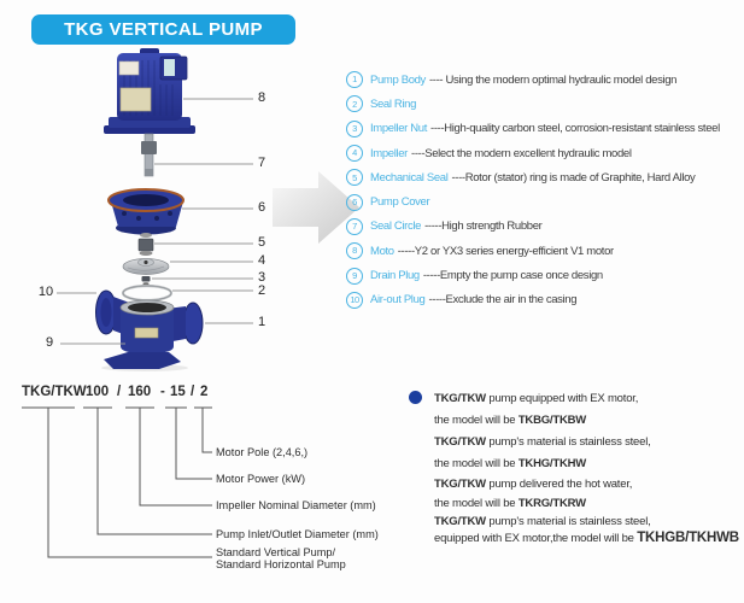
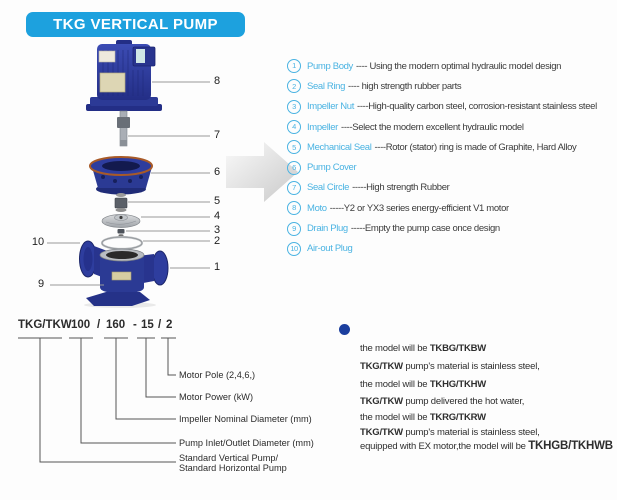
  TKG VERTICAL PUMP
  8
  7
  6
  5
  4
  3
  2
  10
  1
  9
  1
  Pump Body
  ---- Using the modern optimal hydraulic model design
  2
  Seal Ring
+ ---- high strength rubber parts
  3
  Impeller Nut
  ----High-quality carbon steel, corrosion-resistant stainless steel
  4
  Impeller
  ----Select the modern excellent hydraulic model
  5
  Mechanical Seal
  ----Rotor (stator) ring is made of Graphite, Hard Alloy
  6
  Pump Cover
  7
  Seal Circle
  -----High strength Rubber
  8
  Moto
  -----Y2 or YX3 series energy-efficient V1 motor
  9
  Drain Plug
  -----Empty the pump case once design
  10
  Air-out Plug
- -----Exclude the air in the casing
  TKG/TKW
  100
  /
  160
  -
  15
  /
  2
  Motor Pole (2,4,6,)
  Motor Power (kW)
  Impeller Nominal Diameter (mm)
  Pump Inlet/Outlet Diameter (mm)
  Standard Vertical Pump/
  Standard Horizontal Pump
- TKG/TKW pump equipped with EX motor,
  the model will be TKBG/TKBW
  TKG/TKW pump's material is stainless steel,
  the model will be TKHG/TKHW
  TKG/TKW pump delivered the hot water,
  the model will be TKRG/TKRW
  TKG/TKW pump's material is stainless steel,
  equipped with EX motor,the model will be TKHGB/TKHWB
